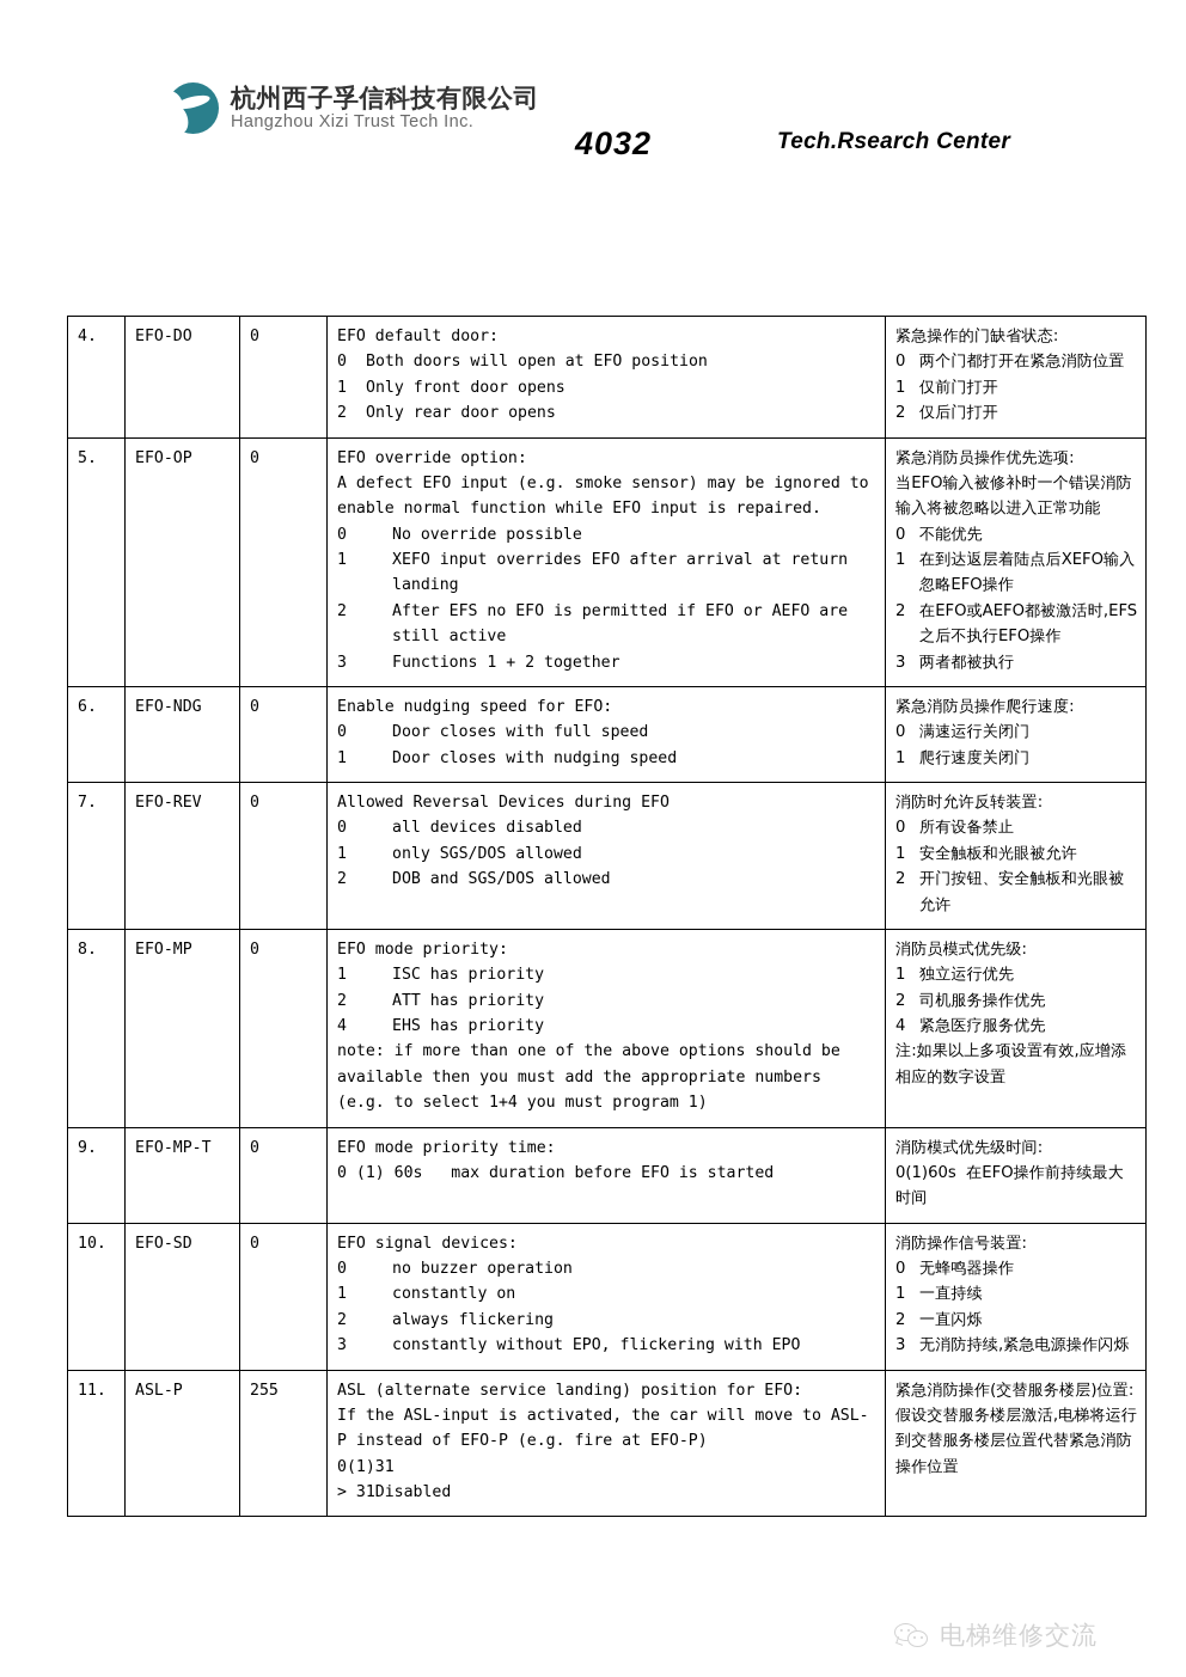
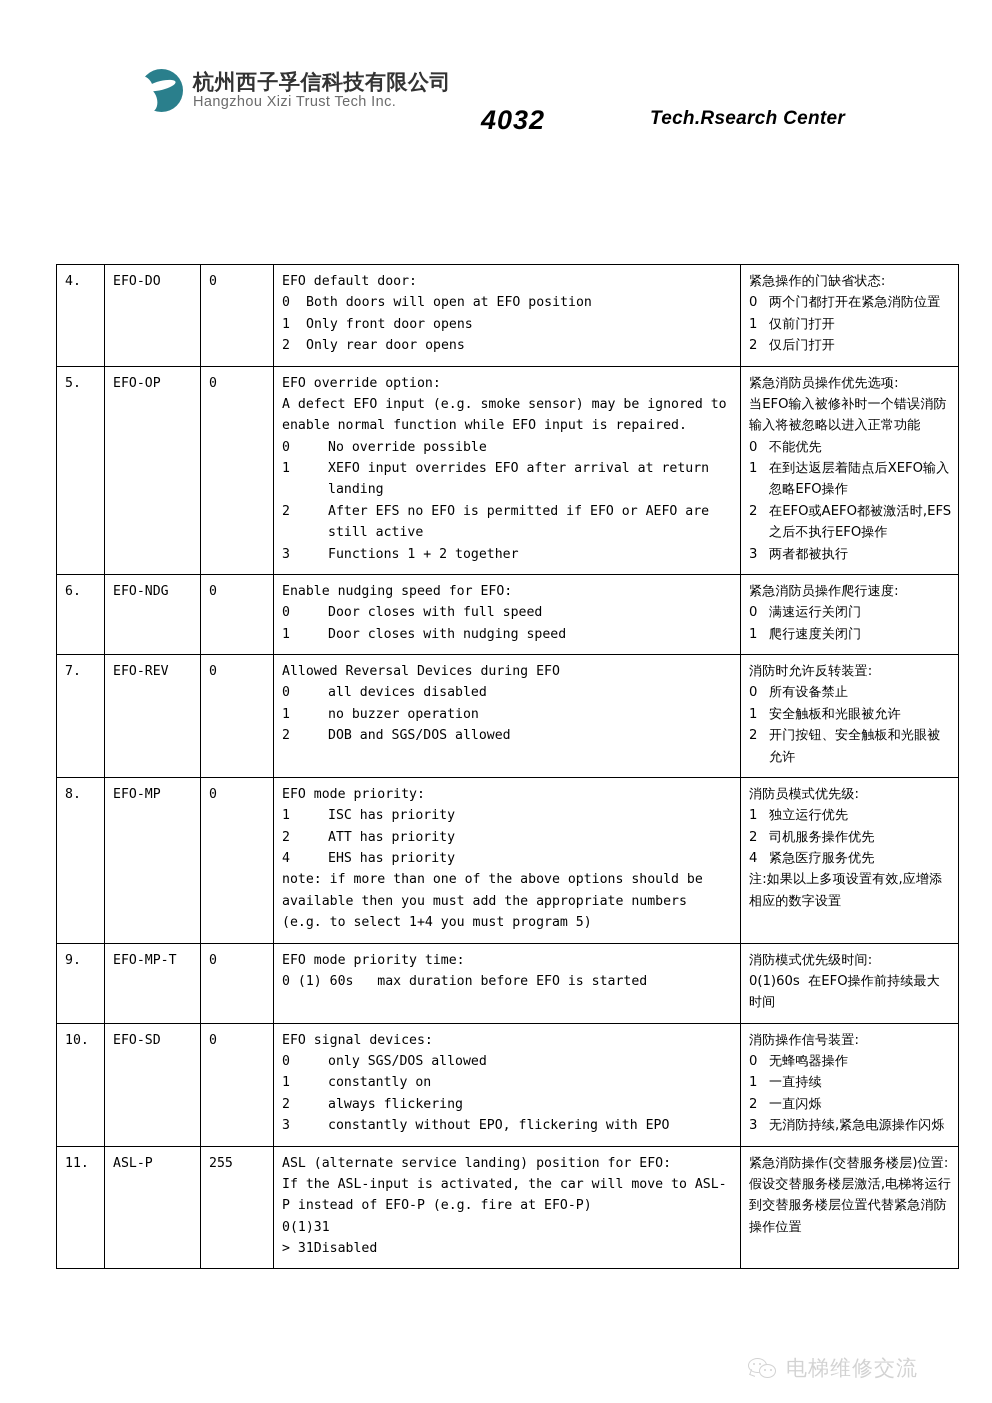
  杭州西子孚信科技有限公司
  Hangzhou Xizi Trust Tech Inc.
  4032
  Tech.Rsearch Center
  4.	EFO-DO	0	EFO default door:0 Both doors will open at EFO position1 Only front door opens2 Only rear door opens	紧急操作的门缺省状态:0 两个门都打开在紧急消防位置1 仅前门打开2 仅后门打开
  5.	EFO-OP	0	EFO override option: A defect EFO input (e.g. smoke sensor) may be ignored to enable normal function while EFO input is repaired.0 No override possible1 XEFO input overrides EFO after arrival at return landing2 After EFS no EFO is permitted if EFO or AEFO are still active3 Functions 1 + 2 together	紧急消防员操作优先选项: 当EFO输入被修补时一个错误消防输入将被忽略以进入正常功能0 不能优先1 在到达返层着陆点后XEFO输入忽略EFO操作2 在EFO或AEFO都被激活时,EFS之后不执行EFO操作3 两者都被执行
  6.	EFO-NDG	0	Enable nudging speed for EFO:0 Door closes with full speed1 Door closes with nudging speed	紧急消防员操作爬行速度:0 满速运行关闭门1 爬行速度关闭门
- 7.	EFO-REV	0	Allowed Reversal Devices during EFO0 all devices disabled1 only SGS/DOS allowed2 DOB and SGS/DOS allowed	消防时允许反转装置:0 所有设备禁止1 安全触板和光眼被允许2 开门按钮、安全触板和光眼被允许
+ 7.	EFO-REV	0	Allowed Reversal Devices during EFO0 all devices disabled1 no buzzer operation2 DOB and SGS/DOS allowed	消防时允许反转装置:0 所有设备禁止1 安全触板和光眼被允许2 开门按钮、安全触板和光眼被允许
- 8.	EFO-MP	0	EFO mode priority:1 ISC has priority2 ATT has priority4 EHS has prioritynote: if more than one of the above options should be available then you must add the appropriate numbers (e.g. to select 1+4 you must program 1)	消防员模式优先级:1 独立运行优先2 司机服务操作优先4 紧急医疗服务优先注:如果以上多项设置有效,应增添相应的数字设置
+ 8.	EFO-MP	0	EFO mode priority:1 ISC has priority2 ATT has priority4 EHS has prioritynote: if more than one of the above options should be available then you must add the appropriate numbers (e.g. to select 1+4 you must program 5)	消防员模式优先级:1 独立运行优先2 司机服务操作优先4 紧急医疗服务优先注:如果以上多项设置有效,应增添相应的数字设置
  9.	EFO-MP-T	0	EFO mode priority time: 0 (1) 60s max duration before EFO is started	消防模式优先级时间: 0(1)60s 在EFO操作前持续最大时间
- 10.	EFO-SD	0	EFO signal devices:0 no buzzer operation1 constantly on2 always flickering3 constantly without EPO, flickering with EPO	消防操作信号装置:0 无蜂鸣器操作1 一直持续2 一直闪烁3 无消防持续,紧急电源操作闪烁
+ 10.	EFO-SD	0	EFO signal devices:0 only SGS/DOS allowed1 constantly on2 always flickering3 constantly without EPO, flickering with EPO	消防操作信号装置:0 无蜂鸣器操作1 一直持续2 一直闪烁3 无消防持续,紧急电源操作闪烁
  11.	ASL-P	255	ASL (alternate service landing) position for EFO: If the ASL-input is activated, the car will move to ASL-P instead of EFO-P (e.g. fire at EFO-P) 0(1)31> 31Disabled	紧急消防操作(交替服务楼层)位置: 假设交替服务楼层激活,电梯将运行到交替服务楼层位置代替紧急消防操作位置
  电梯维修交流
